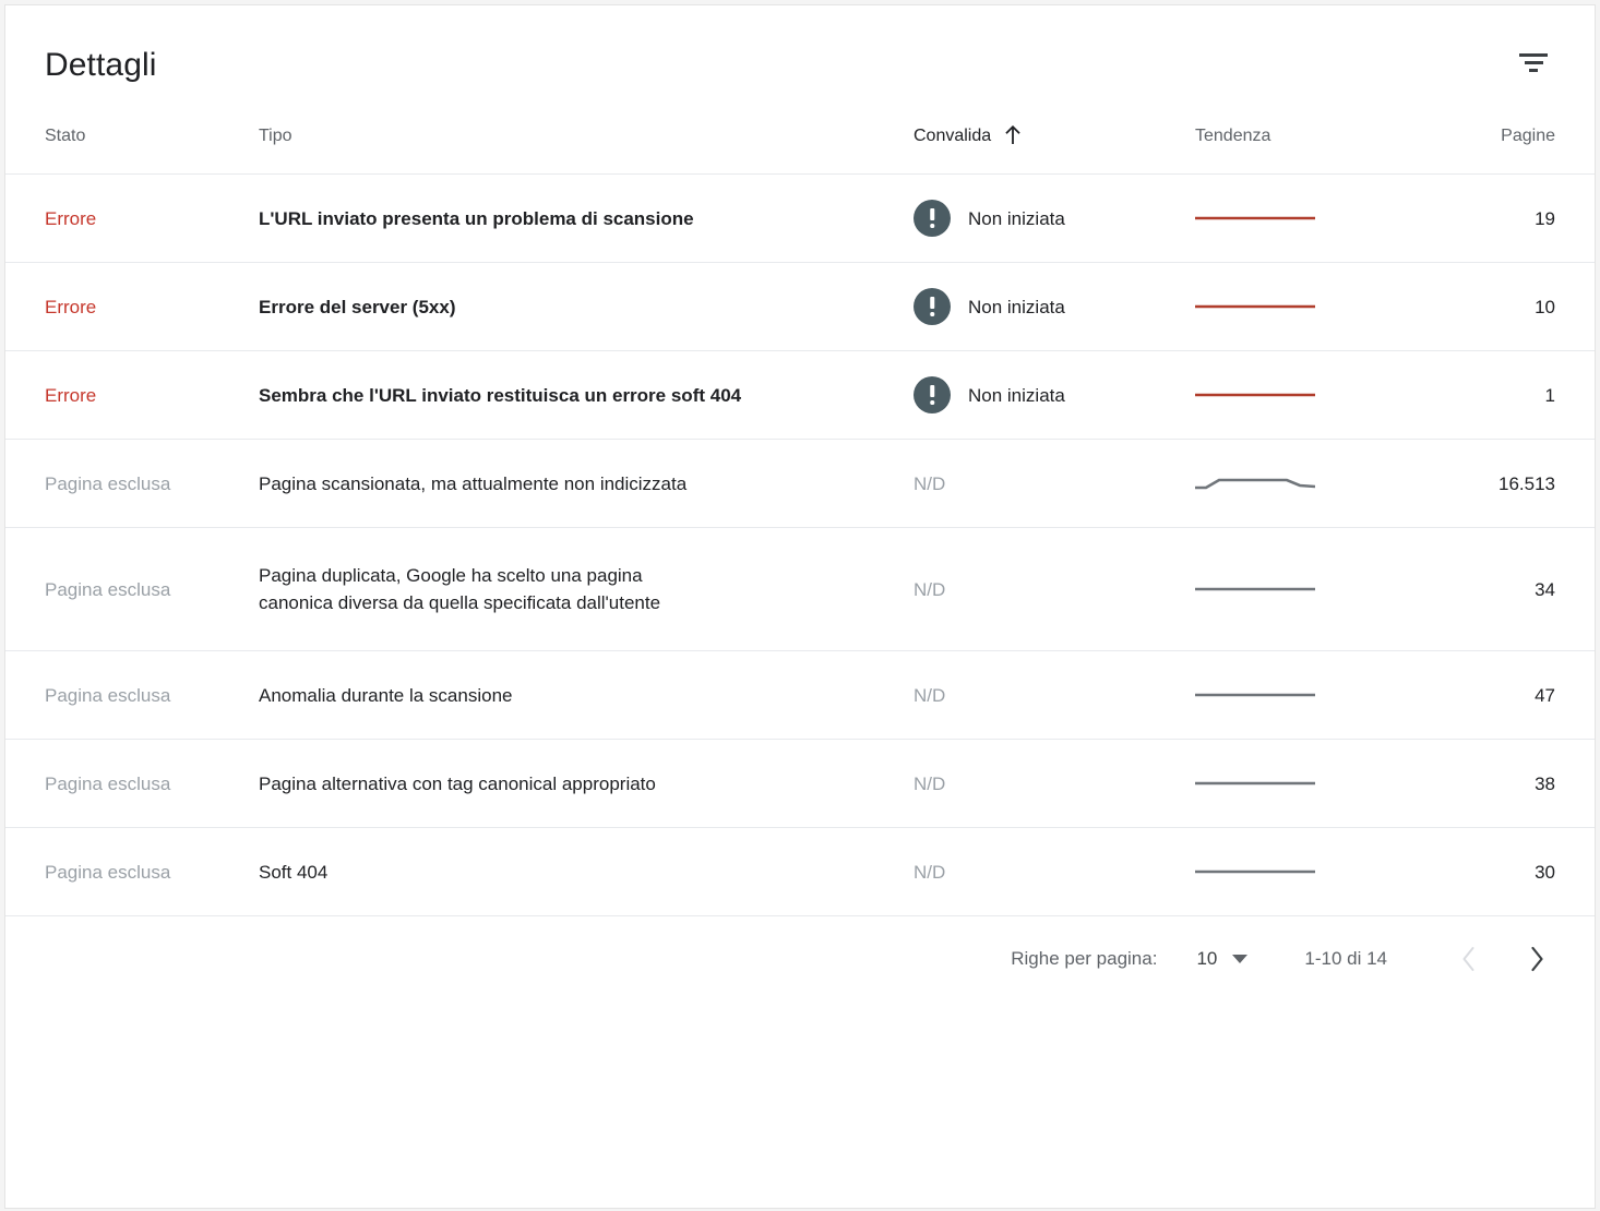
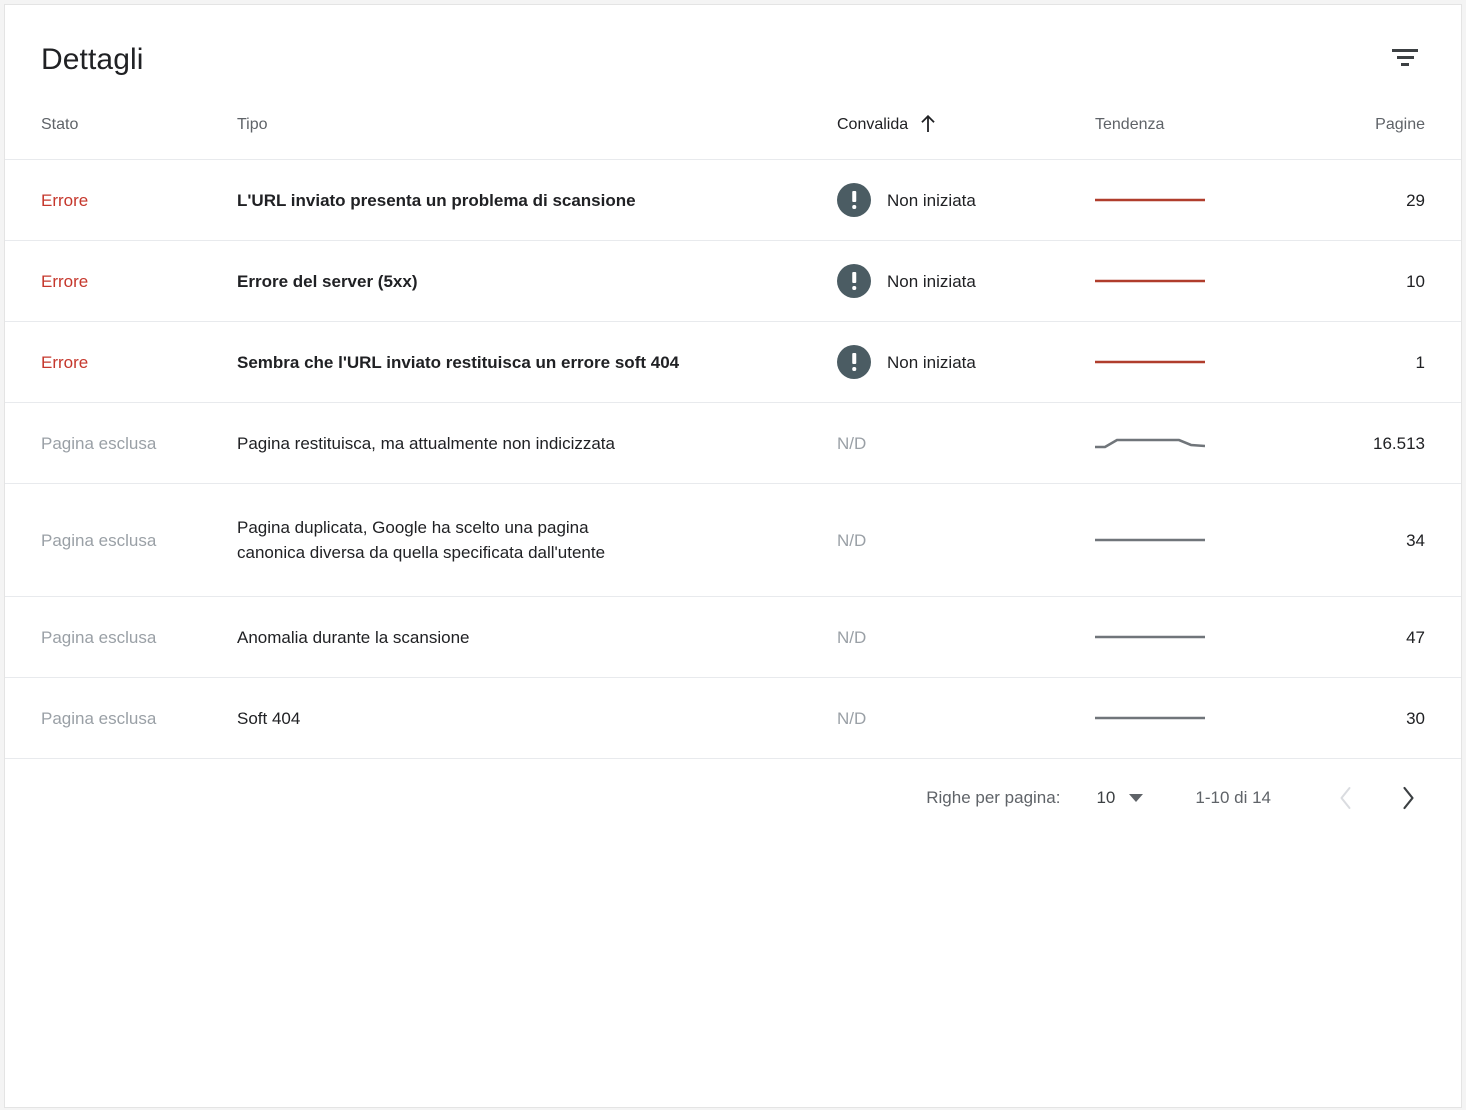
  Dettagli
  Stato	Tipo	Convalida	Tendenza	Pagine
- Errore	L'URL inviato presenta un problema di scansione	Non iniziata		19
+ Errore	L'URL inviato presenta un problema di scansione	Non iniziata		29
  Errore	Errore del server (5xx)	Non iniziata		10
  Errore	Sembra che l'URL inviato restituisca un errore soft 404	Non iniziata		1
- Pagina esclusa	Pagina scansionata, ma attualmente non indicizzata	N/D		16.513
+ Pagina esclusa	Pagina restituisca, ma attualmente non indicizzata	N/D		16.513
  Pagina esclusa	Pagina duplicata, Google ha scelto una paginacanonica diversa da quella specificata dall'utente	N/D		34
  Pagina esclusa	Anomalia durante la scansione	N/D		47
- Pagina esclusa	Pagina alternativa con tag canonical appropriato	N/D		38
  Pagina esclusa	Soft 404	N/D		30
  Righe per pagina:
  10
  1-10 di 14
